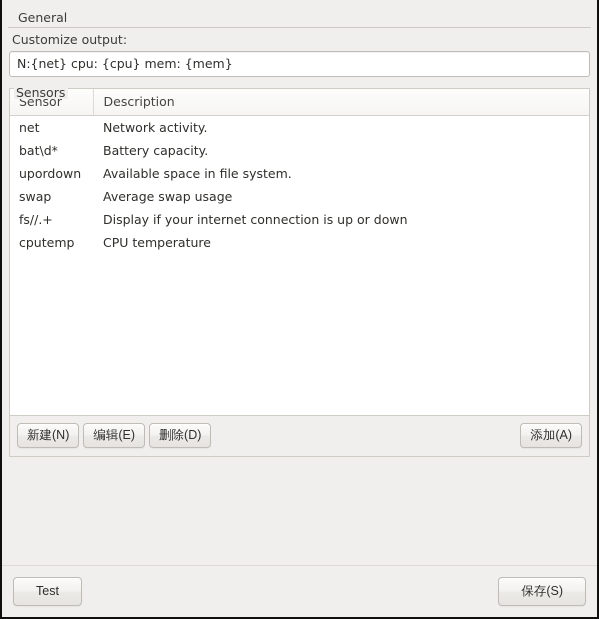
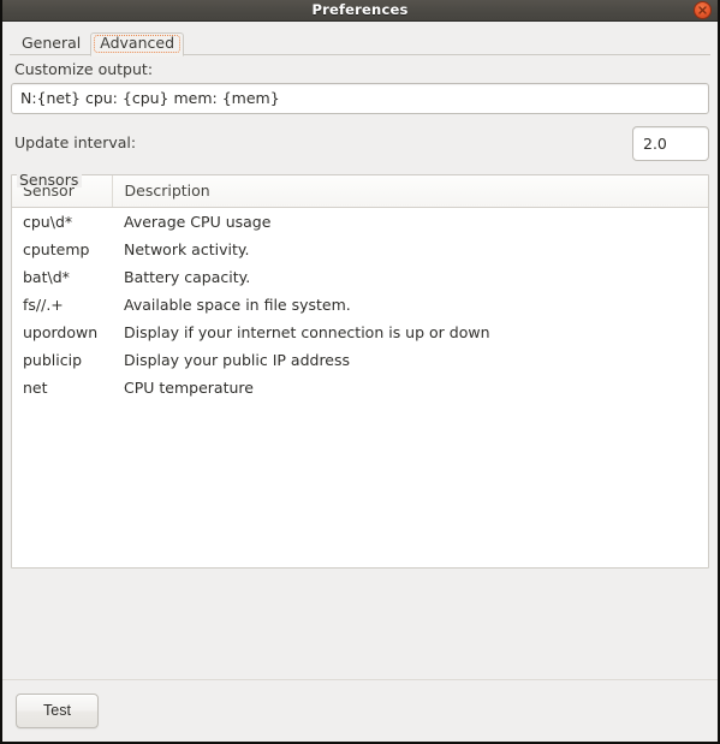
+ Preferences
  General
+ Advanced
  Customize output:
  N:{net} cpu: {cpu} mem: {mem}
+ Update interval:
+ 2.0
  Sensors
  Sensor	Description
+ cpu\d*	Average CPU usage
- net	Network activity.
+ cputemp	Network activity.
  bat\d*	Battery capacity.
- upordown	Available space in file system.
+ fs//.+	Available space in file system.
- swap	Average swap usage
- fs//.+	Display if your internet connection is up or down
+ upordown	Display if your internet connection is up or down
+ publicip	Display your public IP address
- cputemp	CPU temperature
+ net	CPU temperature
- 新建(N)
- 编辑(E)
- 删除(D)
- 添加(A)
  Test
- 保存(S)
